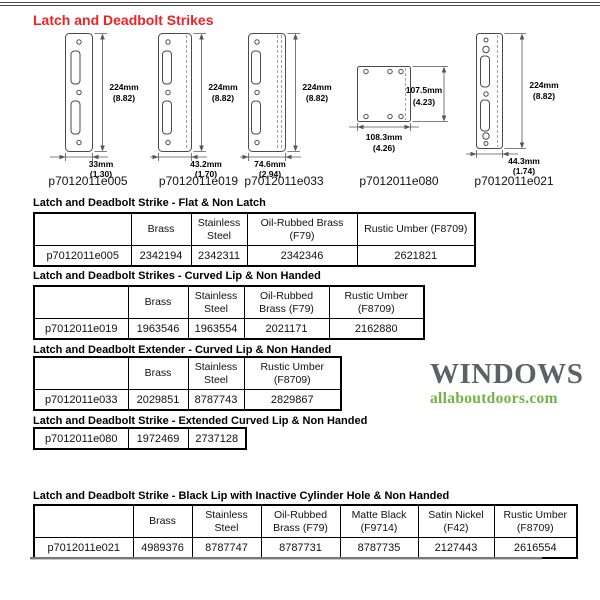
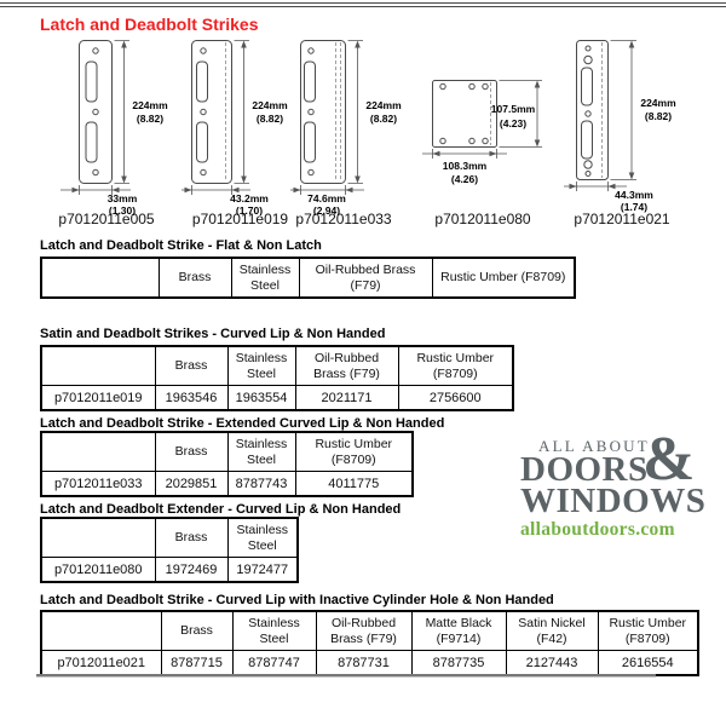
  Latch and Deadbolt Strikes
  224mm
  (8.82)
  33mm
  (1.30)
  p7012011e005
  224mm
  (8.82)
  43.2mm
  (1.70)
  p7012011e019
  224mm
  (8.82)
  74.6mm
  (2.94)
  p7012011e033
  107.5mm
  (4.23)
  108.3mm
  (4.26)
  p7012011e080
  224mm
  (8.82)
  44.3mm
  (1.74)
  p7012011e021
  Latch and Deadbolt Strike - Flat & Non Latch
  	Brass	Stainless Steel	Oil-Rubbed Brass (F79)	Rustic Umber (F8709)
- p7012011e005	2342194	2342311	2342346	2621821
- Latch and Deadbolt Strikes - Curved Lip & Non Handed
+ Satin and Deadbolt Strikes - Curved Lip & Non Handed
  	Brass	Stainless Steel	Oil-Rubbed Brass (F79)	Rustic Umber (F8709)
- p7012011e019	1963546	1963554	2021171	2162880
+ p7012011e019	1963546	1963554	2021171	2756600
- Latch and Deadbolt Extender - Curved Lip & Non Handed
+ Latch and Deadbolt Strike - Extended Curved Lip & Non Handed
  	Brass	Stainless Steel	Rustic Umber (F8709)
- p7012011e033	2029851	8787743	2829867
+ p7012011e033	2029851	8787743	4011775
- Latch and Deadbolt Strike - Extended Curved Lip & Non Handed
+ Latch and Deadbolt Extender - Curved Lip & Non Handed
+ 	Brass	Stainless Steel
- p7012011e080	1972469	2737128
+ p7012011e080	1972469	1972477
- Latch and Deadbolt Strike - Black Lip with Inactive Cylinder Hole & Non Handed
+ Latch and Deadbolt Strike - Curved Lip with Inactive Cylinder Hole & Non Handed
  	Brass	Stainless Steel	Oil-Rubbed Brass (F79)	Matte Black (F9714)	Satin Nickel (F42)	Rustic Umber (F8709)
- p7012011e021	4989376	8787747	8787731	8787735	2127443	2616554
+ p7012011e021	8787715	8787747	8787731	8787735	2127443	2616554
+ ALL ABOUT
+ DOORS
+ &
  WINDOWS
  allaboutdoors.com
